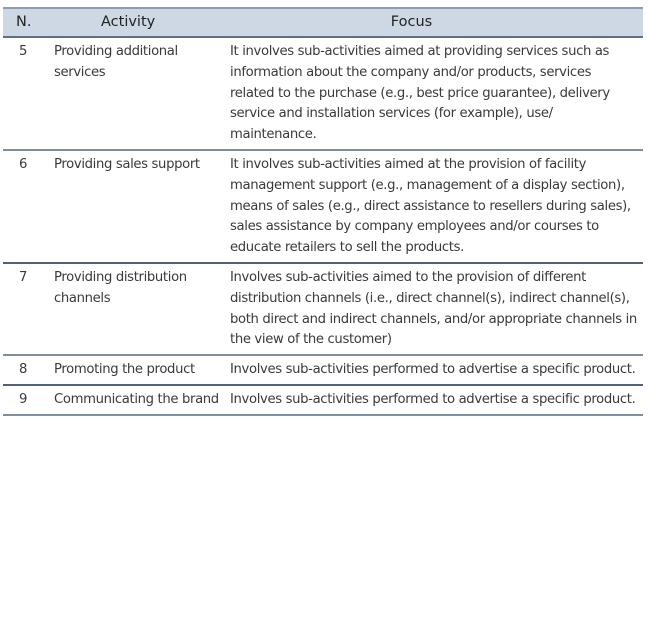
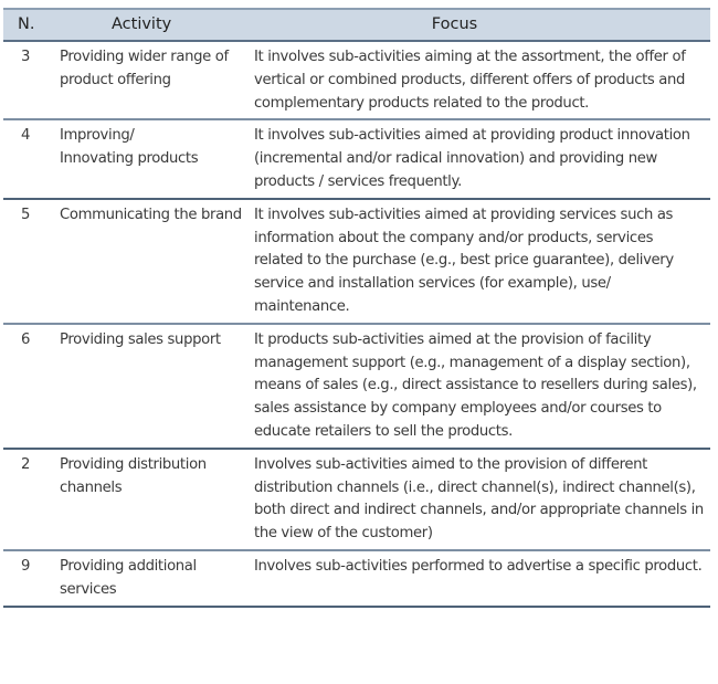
  N.	Activity	Focus
+ 3	Providing wider range of product offering	It involves sub-activities aiming at the assortment, the offer of vertical or combined products, different offers of products and complementary products related to the product.
+ 4	Improving/Innovating products	It involves sub-activities aimed at providing product innovation (incremental and/or radical innovation) and providing new products / services frequently.
- 5	Providing additional services	It involves sub-activities aimed at providing services such as information about the company and/or products, services related to the purchase (e.g., best price guarantee), delivery service and installation services (for example), use/ maintenance.
+ 5	Communicating the brand	It involves sub-activities aimed at providing services such as information about the company and/or products, services related to the purchase (e.g., best price guarantee), delivery service and installation services (for example), use/ maintenance.
- 6	Providing sales support	It involves sub-activities aimed at the provision of facility management support (e.g., management of a display section), means of sales (e.g., direct assistance to resellers during sales), sales assistance by company employees and/or courses to educate retailers to sell the products.
+ 6	Providing sales support	It products sub-activities aimed at the provision of facility management support (e.g., management of a display section), means of sales (e.g., direct assistance to resellers during sales), sales assistance by company employees and/or courses to educate retailers to sell the products.
- 7	Providing distribution channels	Involves sub-activities aimed to the provision of different distribution channels (i.e., direct channel(s), indirect channel(s), both direct and indirect channels, and/or appropriate channels in the view of the customer)
+ 2	Providing distribution channels	Involves sub-activities aimed to the provision of different distribution channels (i.e., direct channel(s), indirect channel(s), both direct and indirect channels, and/or appropriate channels in the view of the customer)
- 8	Promoting the product	Involves sub-activities performed to advertise a specific product.
- 9	Communicating the brand	Involves sub-activities performed to advertise a specific product.
+ 9	Providing additional services	Involves sub-activities performed to advertise a specific product.
